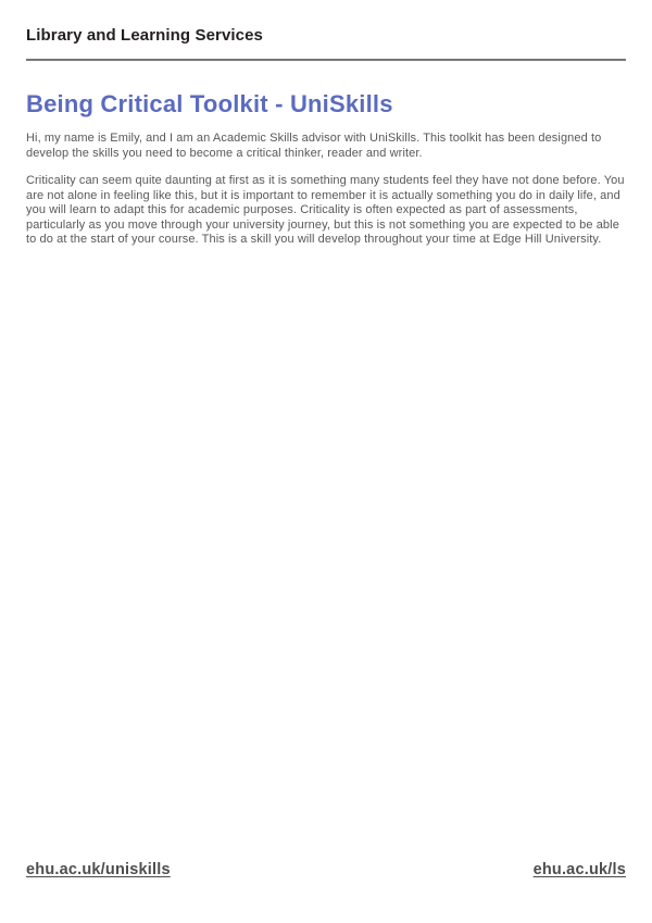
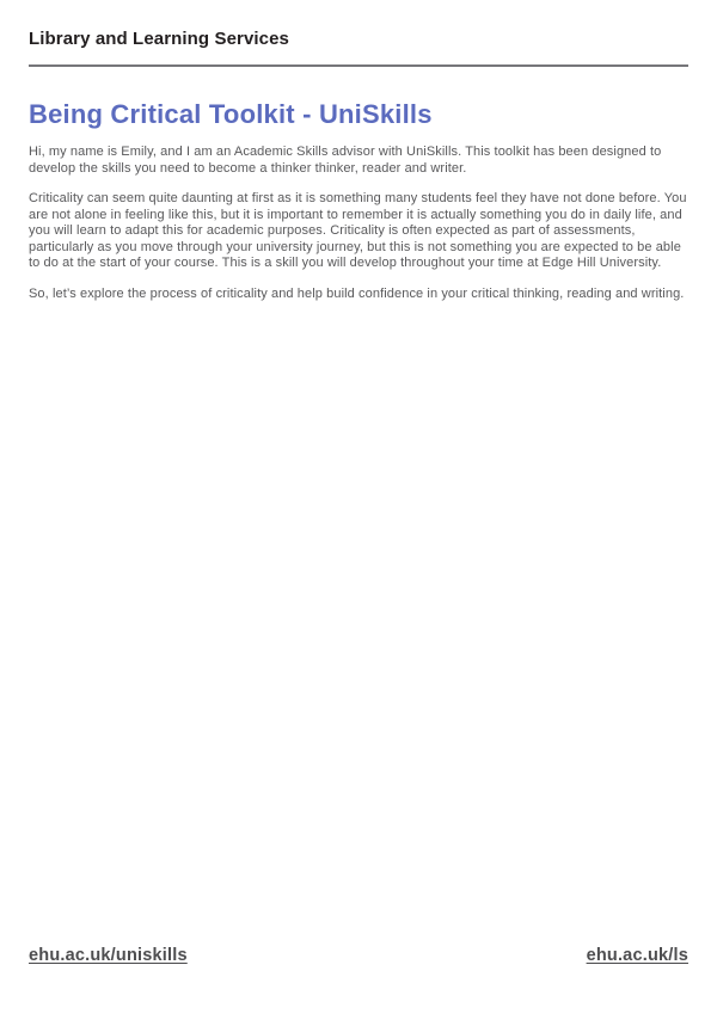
  Library and Learning Services
  Being Critical Toolkit - UniSkills
- Hi, my name is Emily, and I am an Academic Skills advisor with UniSkills. This toolkit has been designed to develop the skills you need to become a critical thinker, reader and writer.
+ Hi, my name is Emily, and I am an Academic Skills advisor with UniSkills. This toolkit has been designed to develop the skills you need to become a thinker thinker, reader and writer.
  Criticality can seem quite daunting at first as it is something many students feel they have not done before. You are not alone in feeling like this, but it is important to remember it is actually something you do in daily life, and you will learn to adapt this for academic purposes. Criticality is often expected as part of assessments, particularly as you move through your university journey, but this is not something you are expected to be able to do at the start of your course. This is a skill you will develop throughout your time at Edge Hill University.
+ So, let’s explore the process of criticality and help build confidence in your critical thinking, reading and writing.
  ehu.ac.uk/uniskills
  ehu.ac.uk/ls
